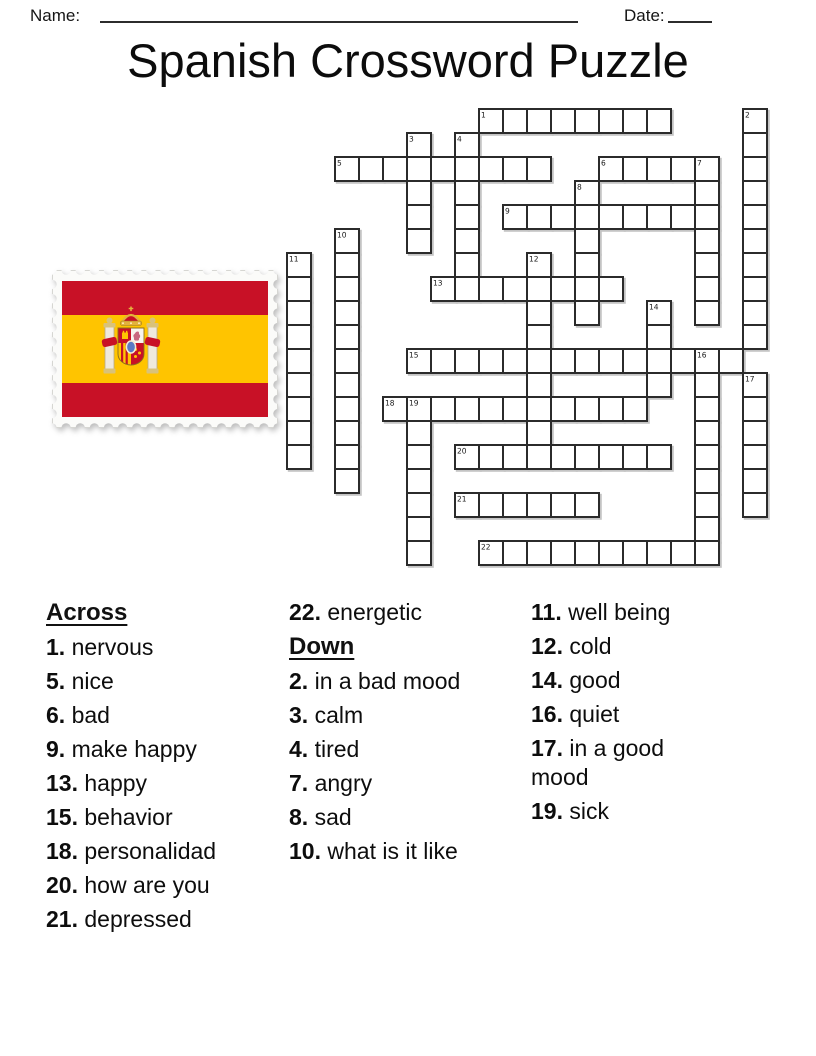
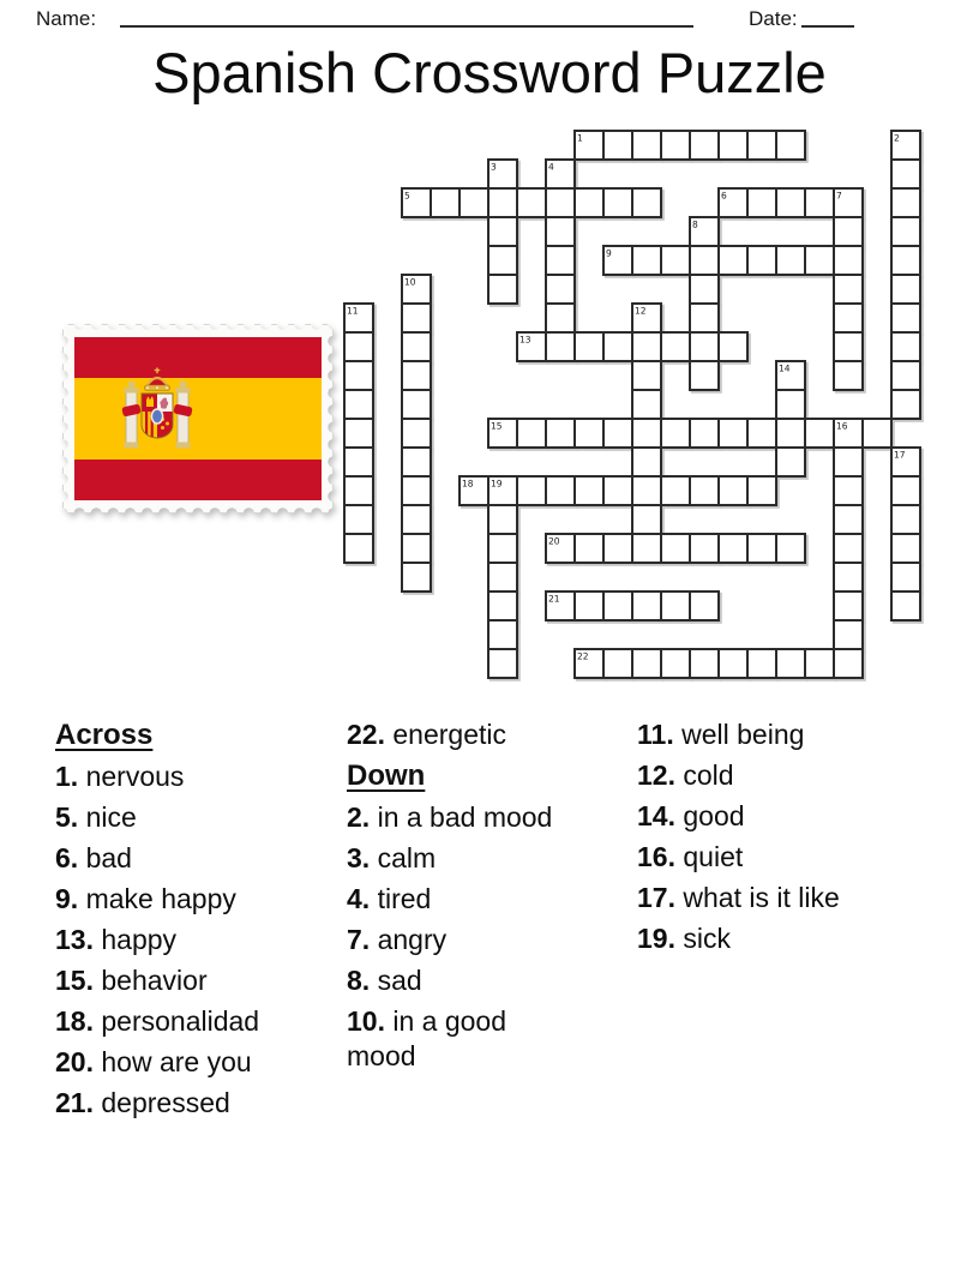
  Name:
  Date:
  Spanish Crossword Puzzle
  1
  2
  3
  4
  5
  6
  7
  8
  9
  10
  11
  12
  13
  14
  15
  16
  17
  18
  19
  20
  21
  22
  Across
  1. nervous
  5. nice
  6. bad
  9. make happy
  13. happy
  15. behavior
  18. personalidad
  20. how are you
  21. depressed
  22. energetic
  Down
  2. in a bad mood
  3. calm
  4. tired
  7. angry
  8. sad
- 10. what is it like
+ 10. in a good mood
  11. well being
  12. cold
  14. good
  16. quiet
- 17. in a good mood
+ 17. what is it like
  19. sick
